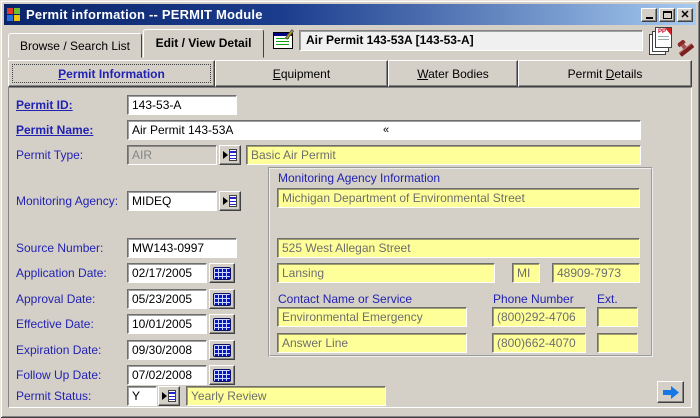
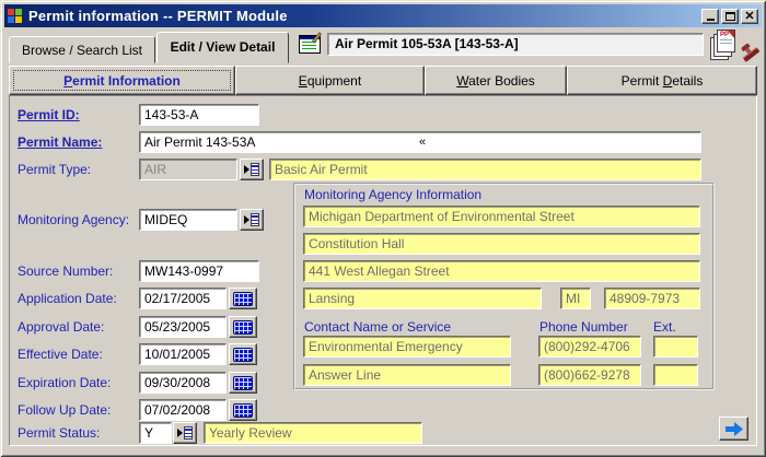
  Permit information -- PERMIT Module
  ✕
  Browse / Search List
  Edit / View Detail
- Air Permit 143-53A [143-53-A]
+ Air Permit 105-53A [143-53-A]
  Permit Information
  Equipment
  Water Bodies
  Permit Details
  Permit ID:
  Permit Name:
  Permit Type:
  Monitoring Agency:
  Source Number:
  Application Date:
  Approval Date:
  Effective Date:
  Expiration Date:
  Follow Up Date:
  Permit Status:
  143-53-A
  Air Permit 143-53A
  «
  AIR
  Basic Air Permit
  MIDEQ
  MW143-0997
  02/17/2005
  05/23/2005
  10/01/2005
  09/30/2008
  07/02/2008
  Y
  Yearly Review
  Monitoring Agency Information
  Michigan Department of Environmental Street
+ Constitution Hall
- 525 West Allegan Street
+ 441 West Allegan Street
  Lansing
  MI
  48909-7973
  Contact Name or Service
  Phone Number
  Ext.
  Environmental Emergency
  (800)292-4706
  Answer Line
- (800)662-4070
+ (800)662-9278
